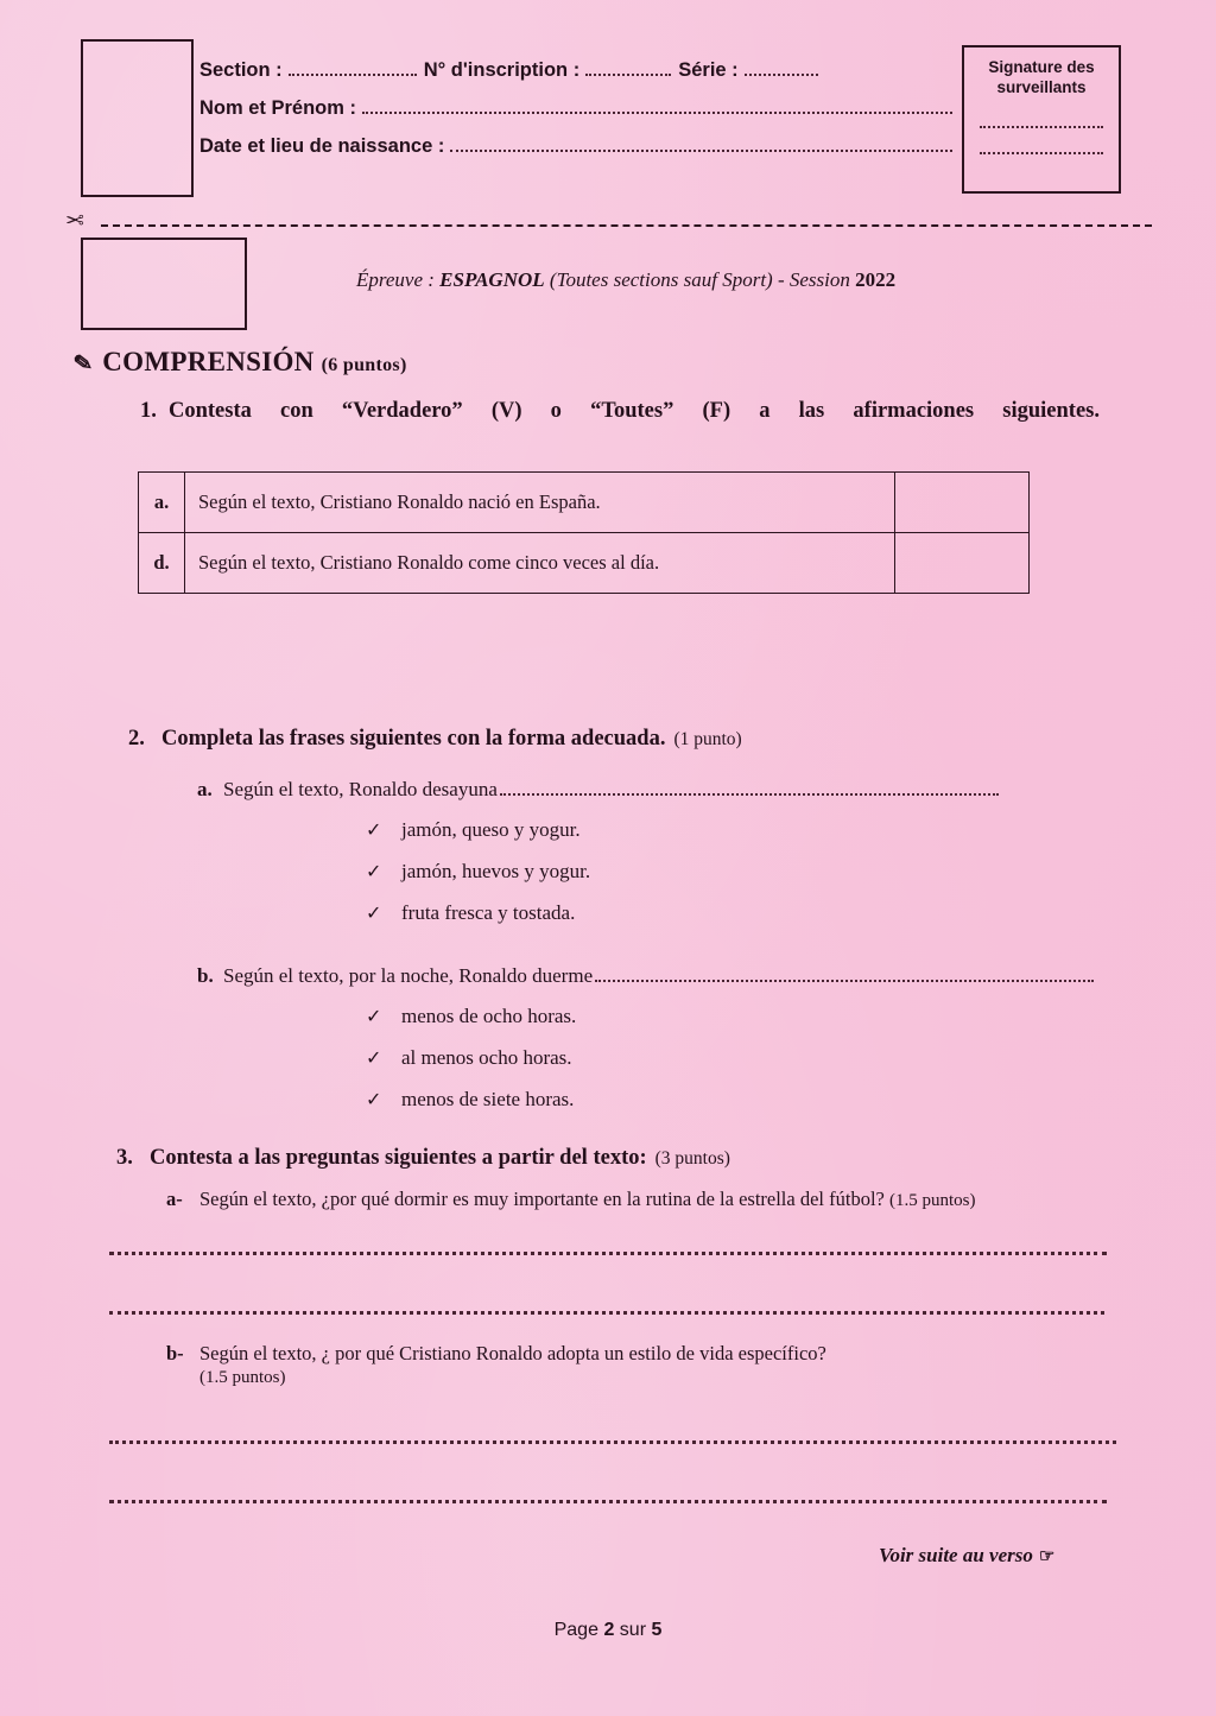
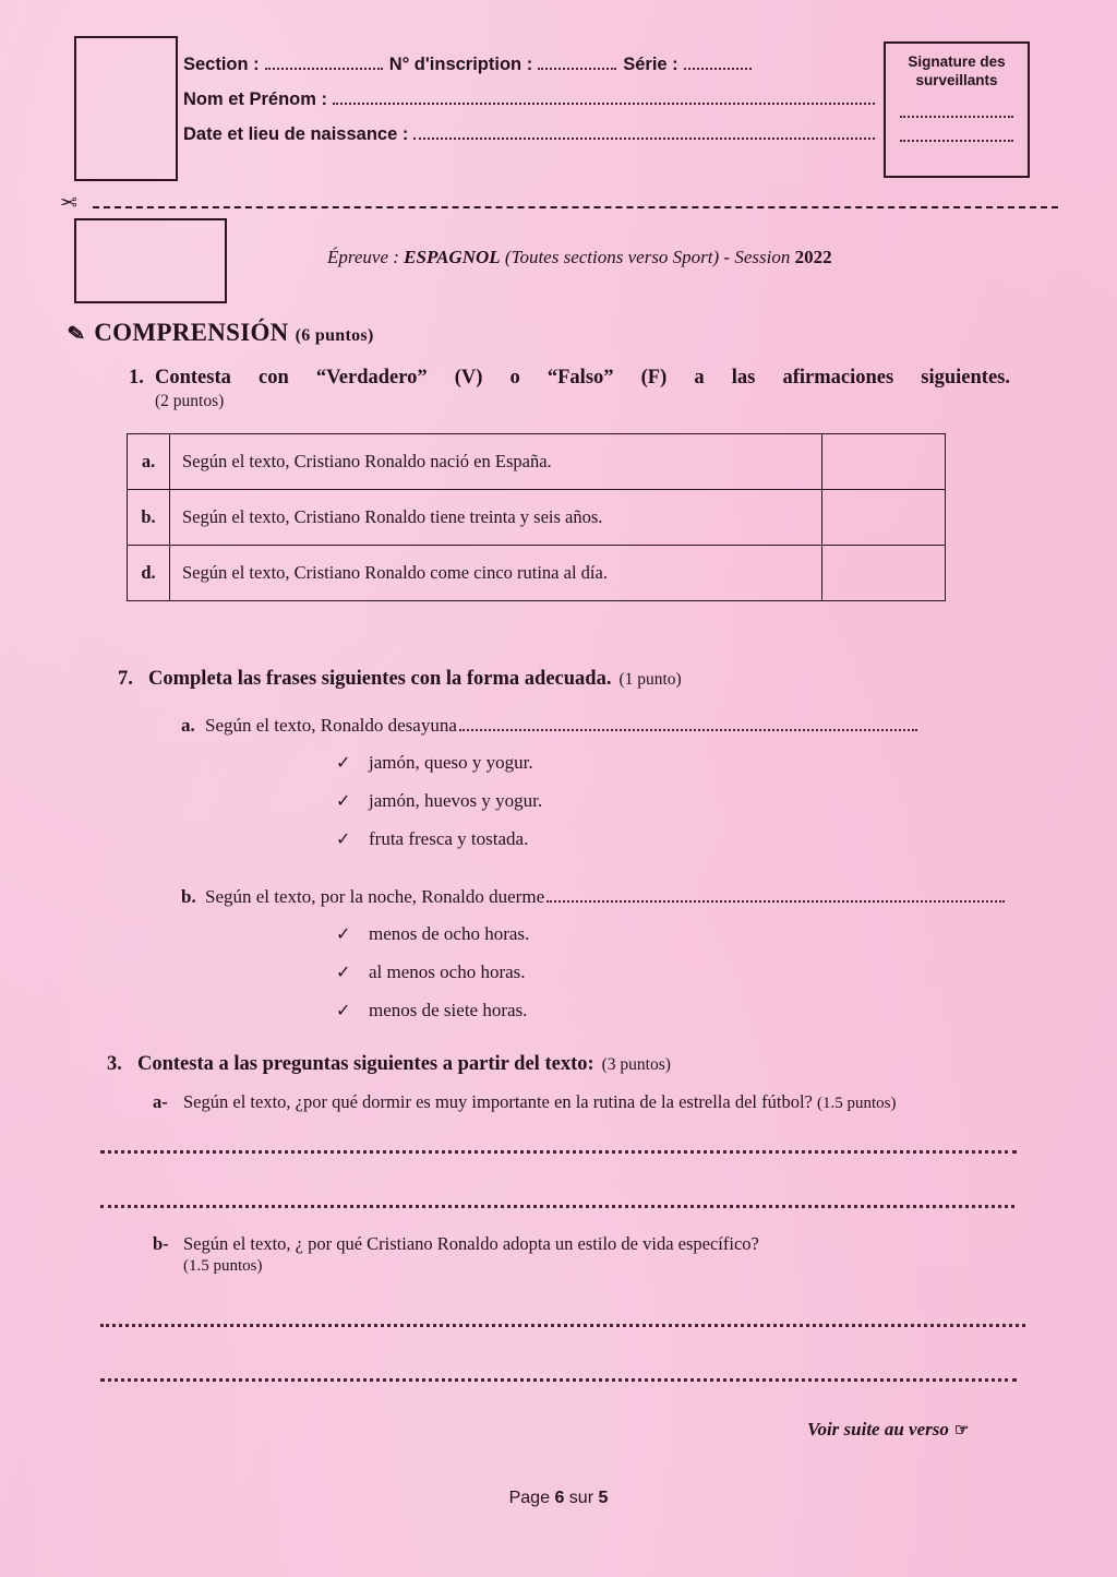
  Section :
  N° d'inscription :
  Série :
  Nom et Prénom :
  Date et lieu de naissance :
  Signature des
  surveillants
- Épreuve : ESPAGNOL (Toutes sections sauf Sport) - Session 2022
+ Épreuve : ESPAGNOL (Toutes sections verso Sport) - Session 2022
  1.
- Contesta con “Verdadero” (V) o “Toutes” (F) a las afirmaciones siguientes.
+ Contesta con “Verdadero” (V) o “Falso” (F) a las afirmaciones siguientes.
+ (2 puntos)
  a.	Según el texto, Cristiano Ronaldo nació en España.
+ b.	Según el texto, Cristiano Ronaldo tiene treinta y seis años.
- d.	Según el texto, Cristiano Ronaldo come cinco veces al día.
+ d.	Según el texto, Cristiano Ronaldo come cinco rutina al día.
- 2.
+ 7.
  Completa las frases siguientes con la forma adecuada.
  (1 punto)
  a.
  Según el texto, Ronaldo desayuna
  ✓
  jamón, queso y yogur.
  ✓
  jamón, huevos y yogur.
  ✓
  fruta fresca y tostada.
  b.
  Según el texto, por la noche, Ronaldo duerme
  ✓
  menos de ocho horas.
  ✓
  al menos ocho horas.
  ✓
  menos de siete horas.
  3.
  Contesta a las preguntas siguientes a partir del texto:
  (3 puntos)
  a-
  Según el texto, ¿por qué dormir es muy importante en la rutina de la estrella del fútbol? (1.5 puntos)
  b-
  Según el texto, ¿ por qué Cristiano Ronaldo adopta un estilo de vida específico?
  (1.5 puntos)
  Voir suite au verso ☞
- Page 2 sur 5
+ Page 6 sur 5
